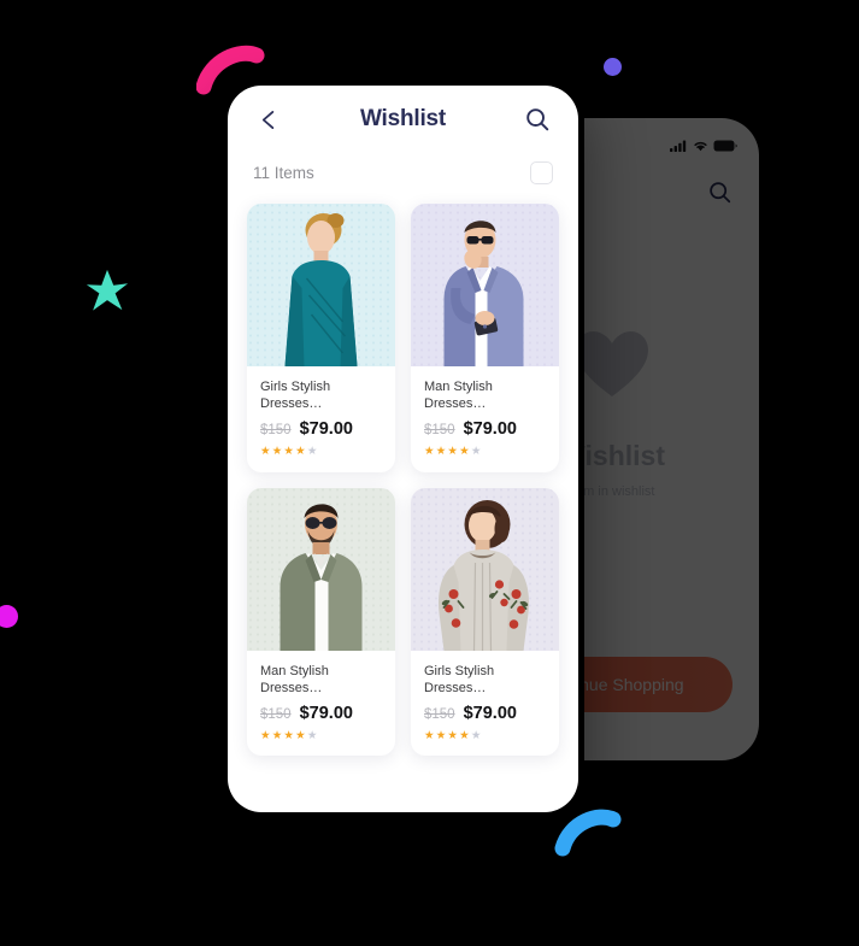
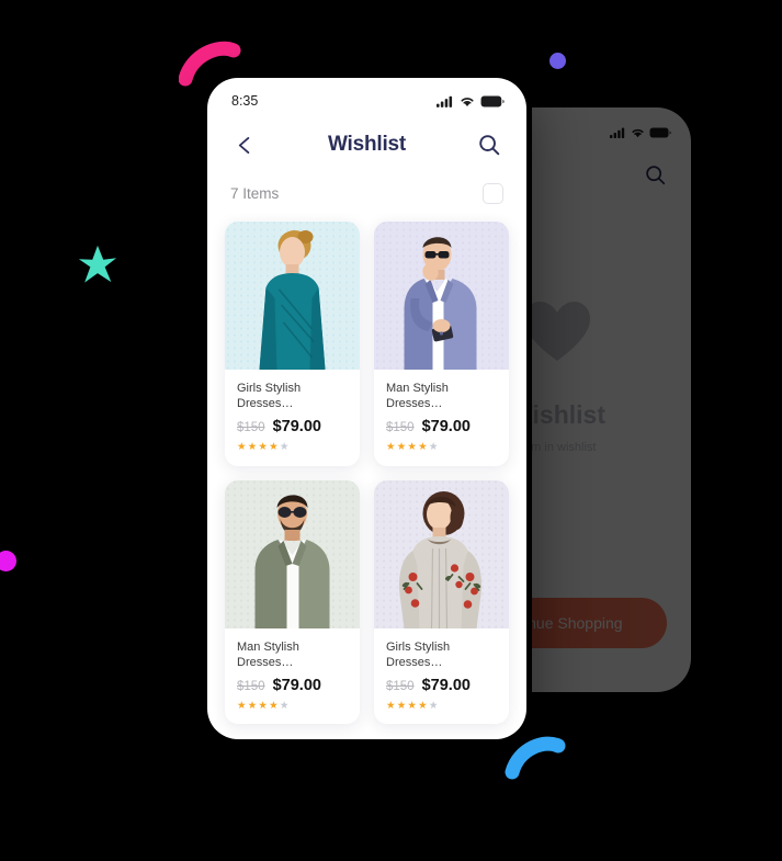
  ishlist
  m in wishlist
+ 8:35
  Wishlist
- 11 Items
+ 7 Items
  Girls Stylish Dresses…
  $150
  $79.00
  ★★★★★
  Man Stylish Dresses…
  $150
  $79.00
  ★★★★★
  Man Stylish Dresses…
  $150
  $79.00
  ★★★★★
  Girls Stylish Dresses…
  $150
  $79.00
  ★★★★★
